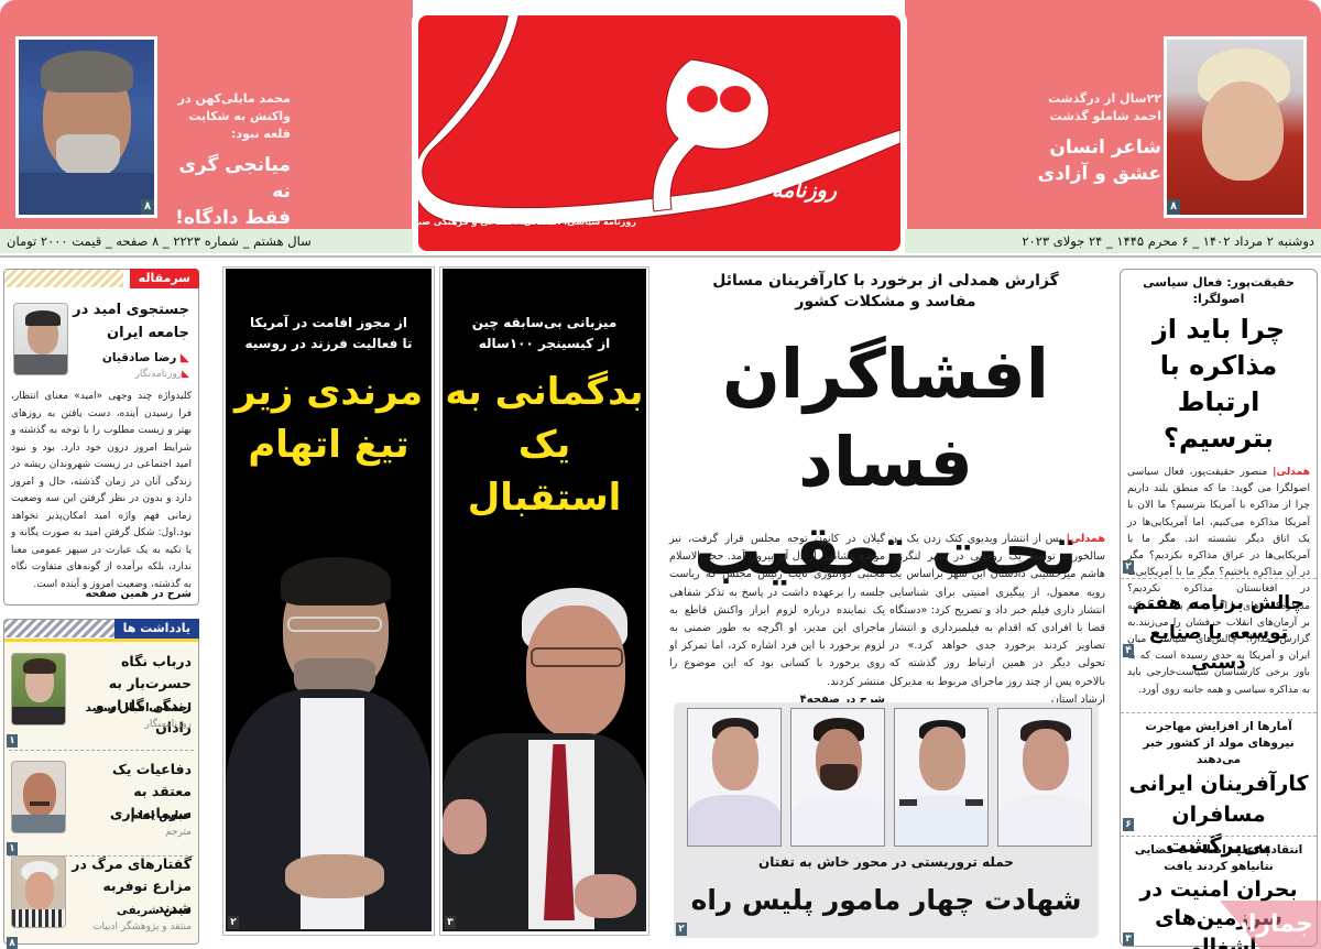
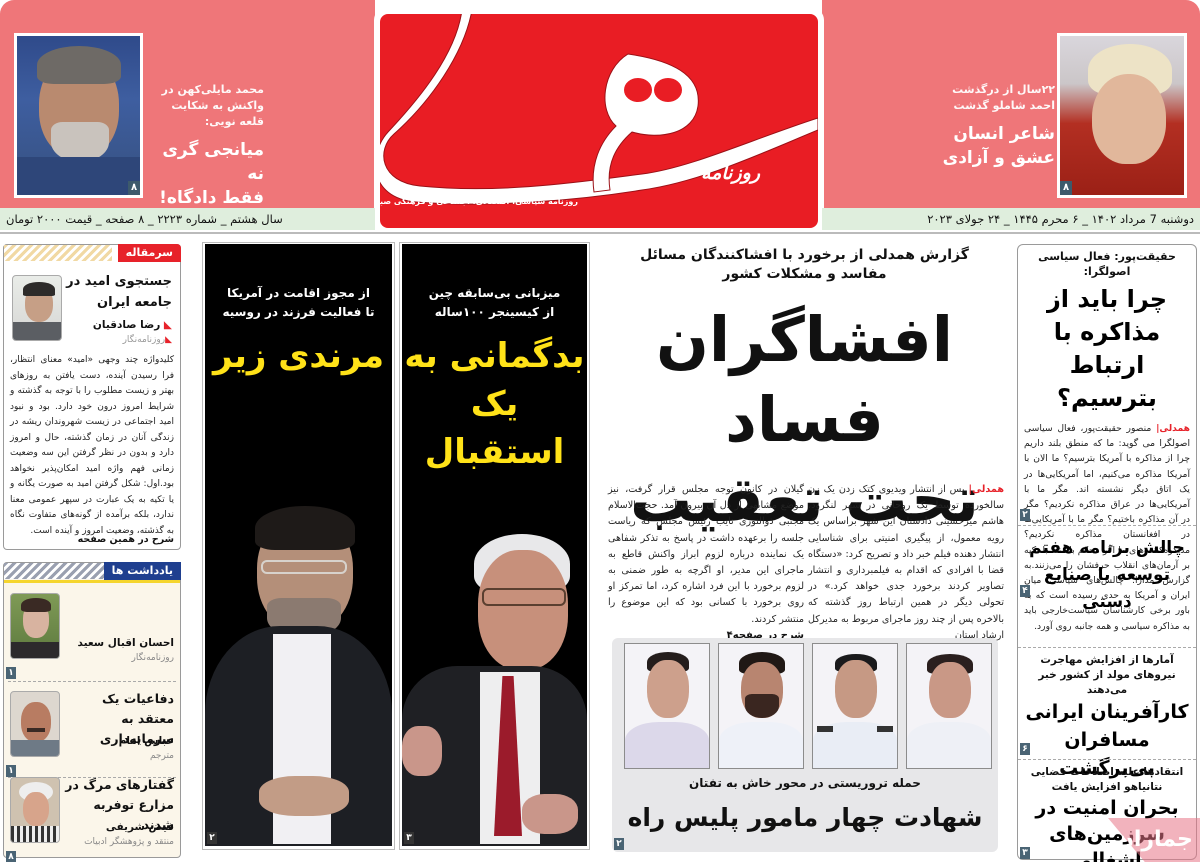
  ۸
- محمد مایلی‌کهن در واکنش به شکایت قلعه نبود:
+ محمد مایلی‌کهن در واکنش به شکایت قلعه نویی:
  میانجی گری نه
  فقط دادگاه!
  روزنامه
  روزنامه سیاسی، اقتصادی، اجتماعی و فرهنگی صب
  ۲۲سال از درگذشت
  احمد شاملو گذشت
  شاعر انسان
  عشق و آزادی
  ۸
  سال هشتم _ شماره ۲۲۲۳ _ ۸ صفحه _ قیمت ۲۰۰۰ تومان
- دوشنبه ۲ مرداد ۱۴۰۲ _ ۶ محرم ۱۴۴۵ _ ۲۴ جولای ۲۰۲۳
+ دوشنبه 7 مرداد ۱۴۰۲ _ ۶ محرم ۱۴۴۵ _ ۲۴ جولای ۲۰۲۳
  سرمقاله
  جستجوی امید در
  جامعه ایران
  ◣ رضا صادقیان
  ◣روزنامه‌نگار
  کلیدواژه چند وجهی «امید» معنای انتظار، فرا رسیدن آینده، دست یافتن به روزهای بهتر و زیست مطلوب را با توجه به گذشته و شرایط امروز درون خود دارد. بود و نبود امید اجتماعی در زیست شهروندان ریشه در زندگی آنان در زمان گذشته، حال و امروز دارد و بدون در نظر گرفتن این سه وضعیت زمانی فهم واژه امید امکان‌پذیر نخواهد بود.اول: شکل گرفتن امید به صورت یگانه و یا تکیه به یک عبارت در سپهر عمومی معنا ندارد، بلکه برآمده از گونه‌های متفاوت نگاه به گذشته، وضعیت امروز و آینده است.
  شرح در همین صفحه
  یادداشت ها
- درباب نگاه حسرت‌بار به زندگی گلزار و رادان
  احسان اقبال سعید
  روزنامه‌نگار
  ۱
  دفاعیات یک معتقد به سرمایه‌داری
  عباس امام
  مترجم
  ۱
  گفتارهای مرگ در مزارع توفربه شدند
  فیض شریفی
  منتقد و پژوهشگر ادبیات
  ۸
  از مجوز اقامت در آمریکا
  تا فعالیت فرزند در روسیه
  مرندی زیر
- تیغ اتهام
  ۲
  میزبانی بیسابقه چین
  از کیسینجر ۱۰۰ساله
  بدگمانی به
  یک استقبال
  ۳
- گزارش همدلی از برخورد با کارآفرینان مسائل
+ گزارش همدلی از برخورد با افشاکنندگان مسائل
  مفاسد و مشکلات کشور
  افشاگران فساد
  تحت تعقیب
- همدلی| پس از انتشار ویدیوی کتک زدن یک زن سالخورده توسط یک روحانی در شهر لنگرود، هاشم میرحسینی دادستان این شهر براساس یک رویه معمول، از پیگیری امنیتی برای شناسایی انتشار داری فیلم خبر داد و تصریح کرد: «دستگاه قضا با افرادی که اقدام به فیلمبرداری و انتشار تصاویر کردند برخورد جدی خواهد کرد.» در تحولی دیگر در همین ارتباط روز گذشته که بالاخره پس از چند روز ماجرای مربوط به مدیرکل ارشاد استان
+ همدلی| پس از انتشار ویدیوی کتک زدن یک زن سالخورده توسط یک روحانی در شهر لنگرود، هاشم میرحسینی دادستان این شهر براساس یک رویه معمول، از پیگیری امنیتی برای شناسایی انتشار دهنده فیلم خبر داد و تصریح کرد: «دستگاه قضا با افرادی که اقدام به فیلمبرداری و انتشار تصاویر کردند برخورد جدی خواهد کرد.» در تحولی دیگر در همین ارتباط روز گذشته که بالاخره پس از چند روز ماجرای مربوط به مدیرکل ارشاد استان
  گیلان در کانون توجه مجلس قرار گرفت، نیز موض مشابهی از دل آن بیرون آمد. حجت‌الاسلام مجتبی ذوالنوری نایب رئیس مجلس که ریاست جلسه را برعهده داشت در پاسخ به تذکر شفاهی یک نماینده درباره لزوم ابراز واکنش قاطع به ماجرای این مدیر، او اگرچه به طور ضمنی به لزوم برخورد با این فرد اشاره کرد، اما تمرکز او روی برخورد با کسانی بود که این موضوع را منتشر کردند.
  شرح در صفحه۴
  حمله تروریستی در محور خاش به تفتان
  شهادت چهار مامور پلیس راه
  ۲
  حقیقت‌پور: فعال سیاسی اصولگرا:
  چرا باید از مذاکره با ارتباط بترسیم؟
  همدلی| منصور حقیقت‌پور، فعال سیاسی اصولگرا می گوید: ما که منطق بلند داریم چرا از مذاکره با آمریکا بترسیم؟ ما الان با آمریکا مذاکره می‌کنیم، اما آمریکایی‌ها در یک اتاق دیگر نشسته اند. مگر ما با آمریکایی‌ها در عراق مذاکره نکردیم؟ مگر در آن مذاکره باختیم؟ مگر ما با آمریکایی در افغانستان مذاکره نکردیم؟ مذاکره‌کننده‌های ما اگر محکم باشند، با تکیه بر آرمان‌های انقلاب حرفشان را می‌زنند.به گزارش مدارا؛ چالش‌های سیاسی میان ایران و آمریکا به حدی رسیده است که ب باور برخی کارشناسان سیاست‌خارجی باید به مذاکره سیاسی و همه جانبه روی آورد.
  ۲
  چالش برنامه هفتم
  توسعه با صنایع دستی
  ۴
  آمارها از افزایش مهاجرت نیروهای مولد از کشور خبر می‌دهند
  کارآفرینان ایرانی
  مسافران بی‌برگشت
  ۶
- انتقادها علیه اصلاحات قضایی نتانیاهو کردند یافت
+ انتقادها علیه اصلاحات قضایی نتانیاهو افزایش یافت
  بحران امنیت در
  سرزمین‌های اشغالی
  ۳
  جمارا
